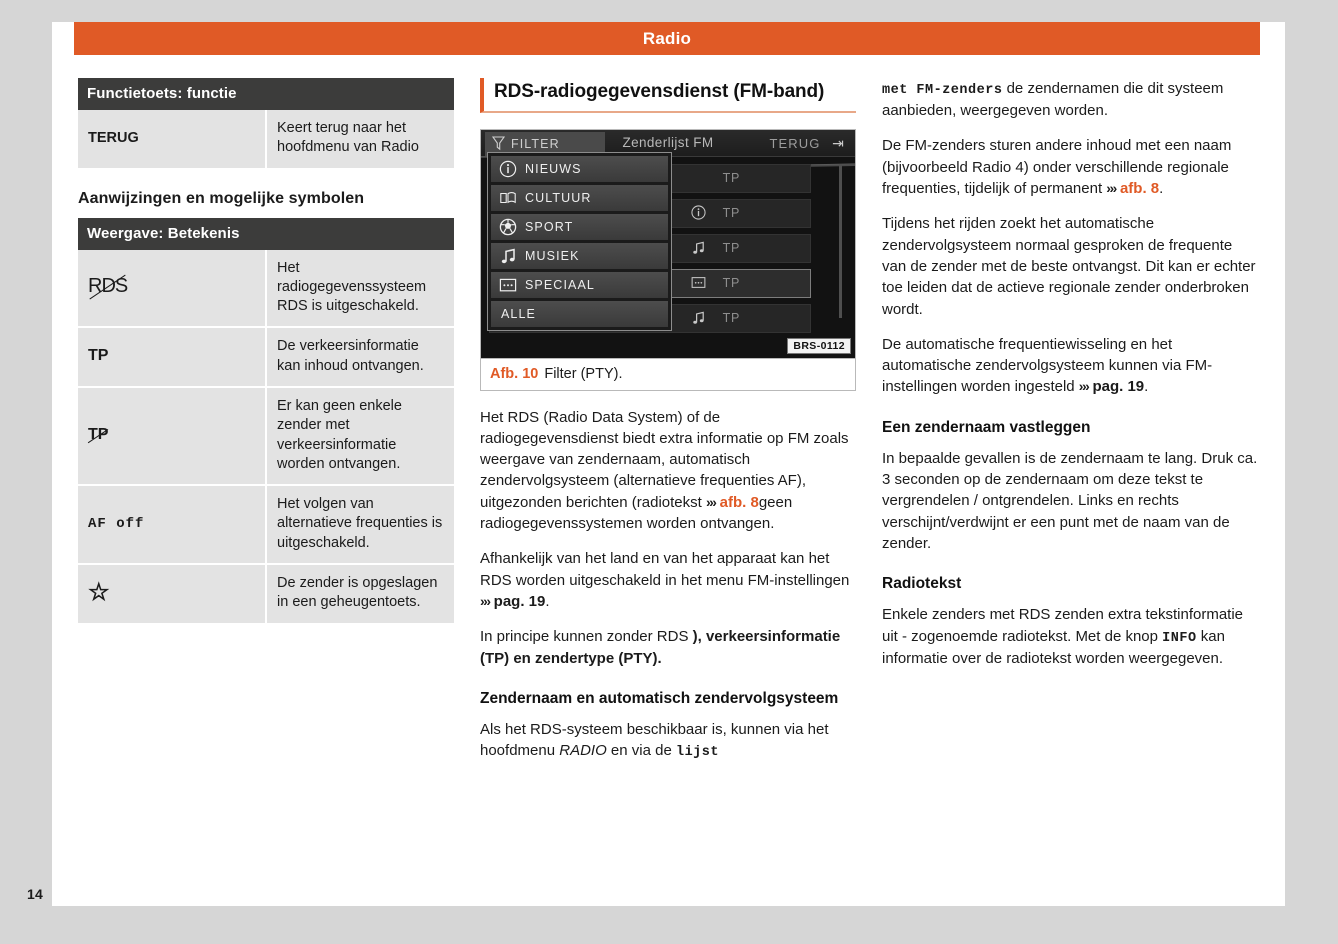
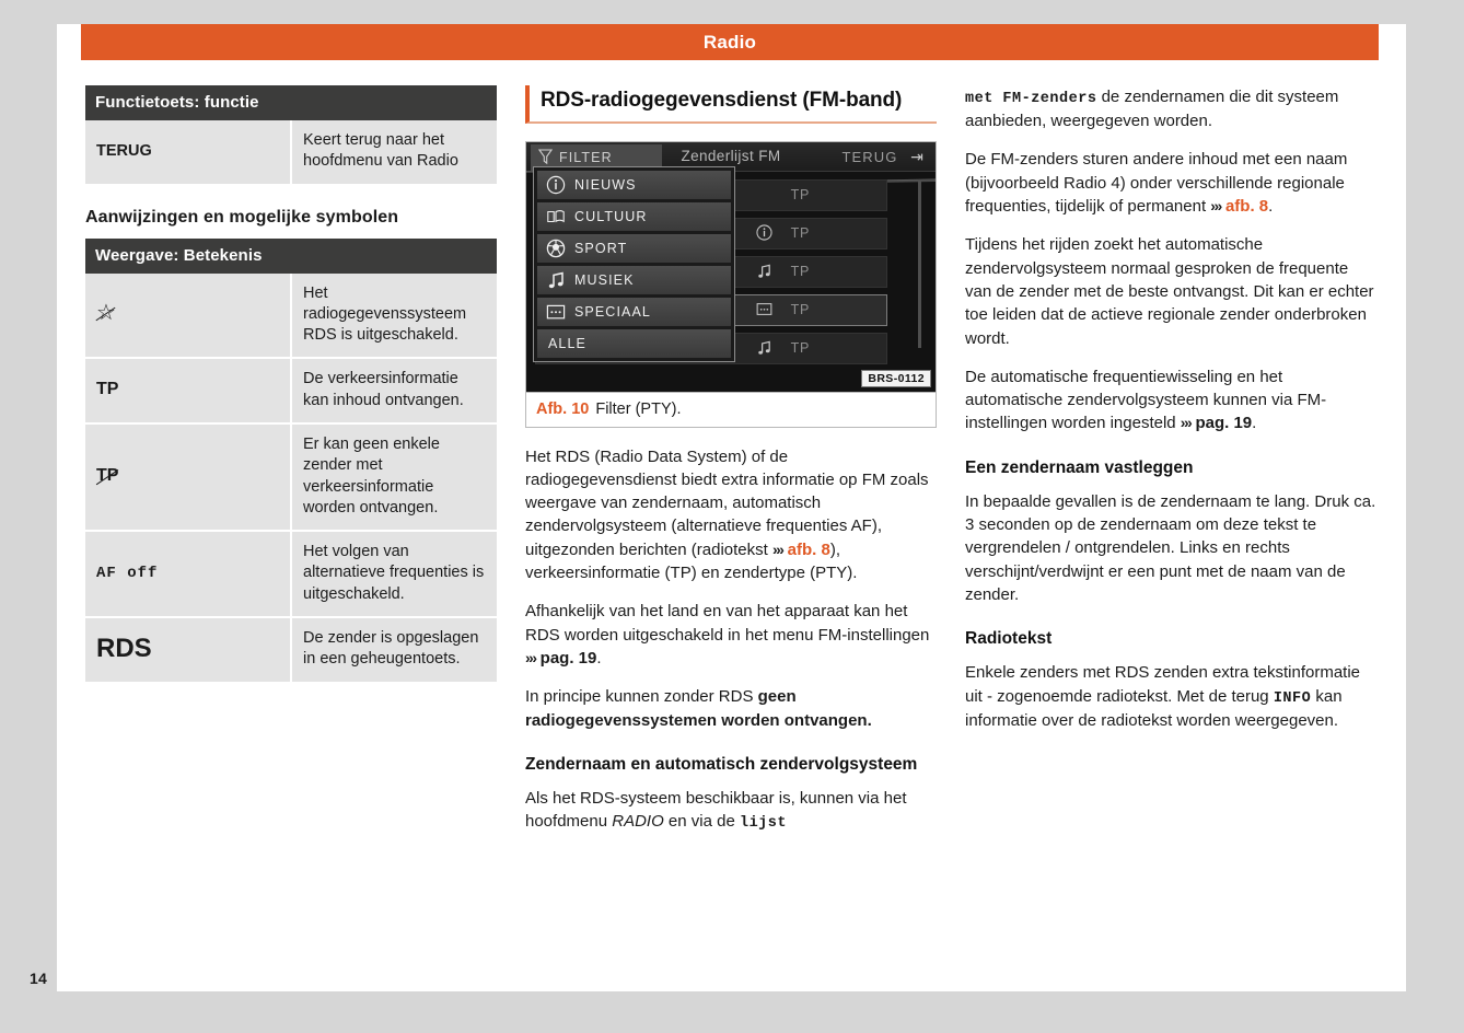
  Radio
  14
  Functietoets: functie
  TERUG	Keert terug naar het hoofdmenu van Radio
  Aanwijzingen en mogelijke symbolen
  Weergave: Betekenis
- RDS	Het radiogegevenssysteem RDS is uitgeschakeld.
+ ☆	Het radiogegevenssysteem RDS is uitgeschakeld.
  TP	De verkeersinformatie kan inhoud ontvangen.
  TP	Er kan geen enkele zender met verkeersinformatie worden ontvangen.
  AF off	Het volgen van alternatieve frequenties is uitgeschakeld.
- ☆	De zender is opgeslagen in een geheugentoets.
+ RDS	De zender is opgeslagen in een geheugentoets.
  RDS-radiogegevensdienst (FM-band)
  Zenderlijst FM
  FILTER
  TERUG ⇥
  TP
  TP
  TP
  TP
  TP
  NIEUWS
  CULTUUR
  SPORT
  MUSIEK
  SPECIAAL
  ALLE
  BRS-0112
  Afb. 10 Filter (PTY).
- Het RDS (Radio Data System) of de radiogegevensdienst biedt extra informatie op FM zoals weergave van zendernaam, automatisch zendervolgsysteem (alternatieve frequenties AF), uitgezonden berichten (radiotekst ››› afb. 8geen radiogegevenssystemen worden ontvangen.
+ Het RDS (Radio Data System) of de radiogegevensdienst biedt extra informatie op FM zoals weergave van zendernaam, automatisch zendervolgsysteem (alternatieve frequenties AF), uitgezonden berichten (radiotekst ››› afb. 8), verkeersinformatie (TP) en zendertype (PTY).
  Afhankelijk van het land en van het apparaat kan het RDS worden uitgeschakeld in het menu FM-instellingen ››› pag. 19.
- In principe kunnen zonder RDS ), verkeersinformatie (TP) en zendertype (PTY).
+ In principe kunnen zonder RDS geen radiogegevenssystemen worden ontvangen.
  Zendernaam en automatisch zendervolgsysteem
  Als het RDS-systeem beschikbaar is, kunnen via het hoofdmenu RADIO en via de lijst
  met FM-zenders de zendernamen die dit systeem aanbieden, weergegeven worden.
  De FM-zenders sturen andere inhoud met een naam (bijvoorbeeld Radio 4) onder verschillende regionale frequenties, tijdelijk of permanent ››› afb. 8.
  Tijdens het rijden zoekt het automatische zendervolgsysteem normaal gesproken de frequente van de zender met de beste ontvangst. Dit kan er echter toe leiden dat de actieve regionale zender onderbroken wordt.
  De automatische frequentiewisseling en het automatische zendervolgsysteem kunnen via FM-instellingen worden ingesteld ››› pag. 19.
  Een zendernaam vastleggen
  In bepaalde gevallen is de zendernaam te lang. Druk ca. 3 seconden op de zendernaam om deze tekst te vergrendelen / ontgrendelen. Links en rechts verschijnt/verdwijnt er een punt met de naam van de zender.
  Radiotekst
- Enkele zenders met RDS zenden extra tekstinformatie uit - zogenoemde radiotekst. Met de knop INFO kan informatie over de radiotekst worden weergegeven.
+ Enkele zenders met RDS zenden extra tekstinformatie uit - zogenoemde radiotekst. Met de terug INFO kan informatie over de radiotekst worden weergegeven.
